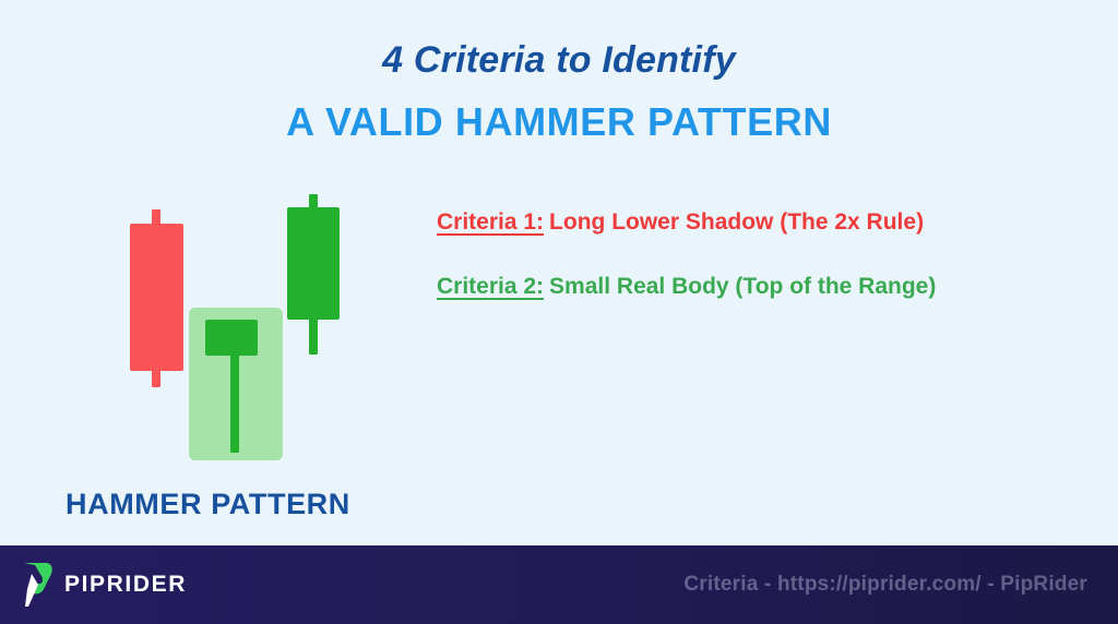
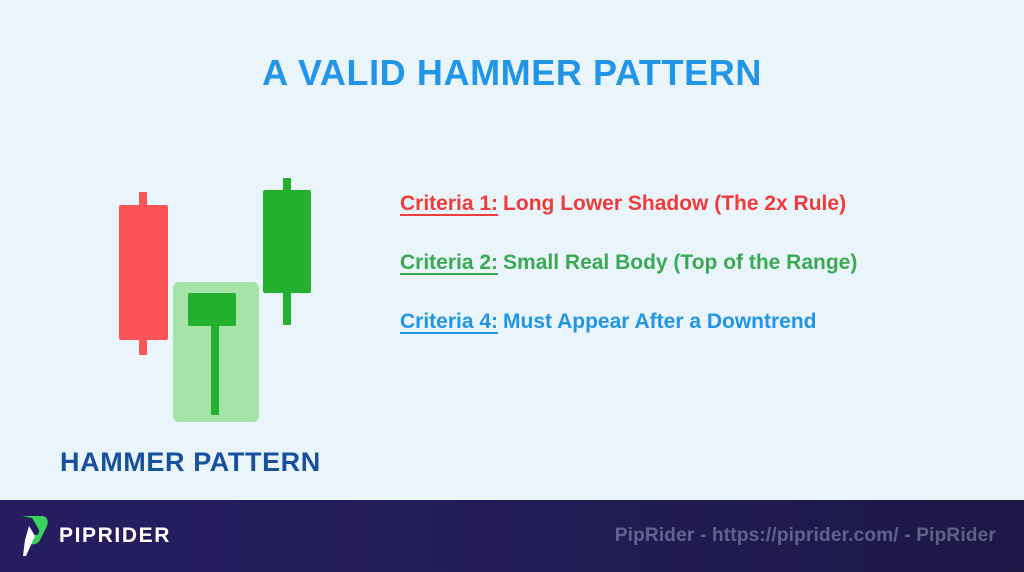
- 4 Criteria to Identify
  A VALID HAMMER PATTERN
  HAMMER PATTERN
  Criteria 1: Long Lower Shadow (The 2x Rule)
  Criteria 2: Small Real Body (Top of the Range)
+ Criteria 4: Must Appear After a Downtrend
  PIPRIDER
- Criteria - https://piprider.com/ - PipRider
+ PipRider - https://piprider.com/ - PipRider
